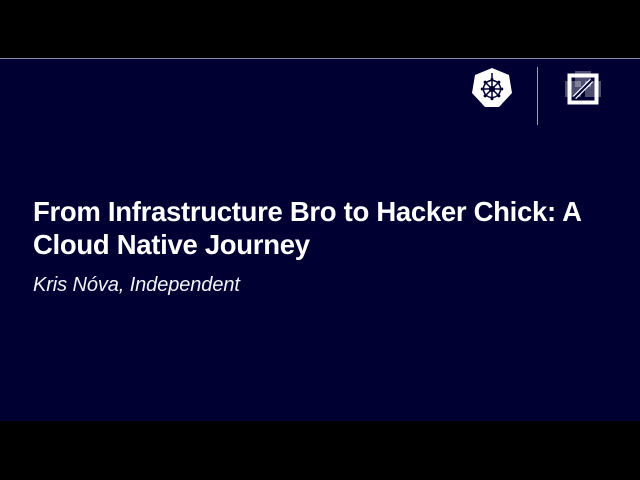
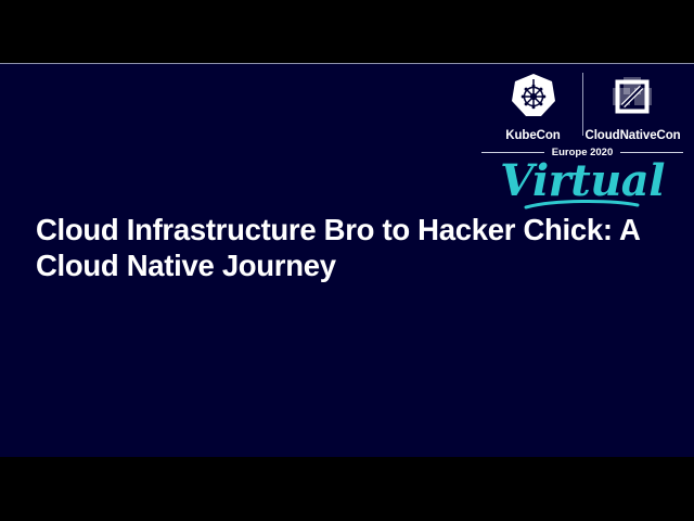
+ KubeCon
+ CloudNativeCon
+ Europe 2020
+ Virtual
- From Infrastructure Bro to Hacker Chick: A Cloud Native Journey
+ Cloud Infrastructure Bro to Hacker Chick: A Cloud Native Journey
- Kris Nóva, Independent
